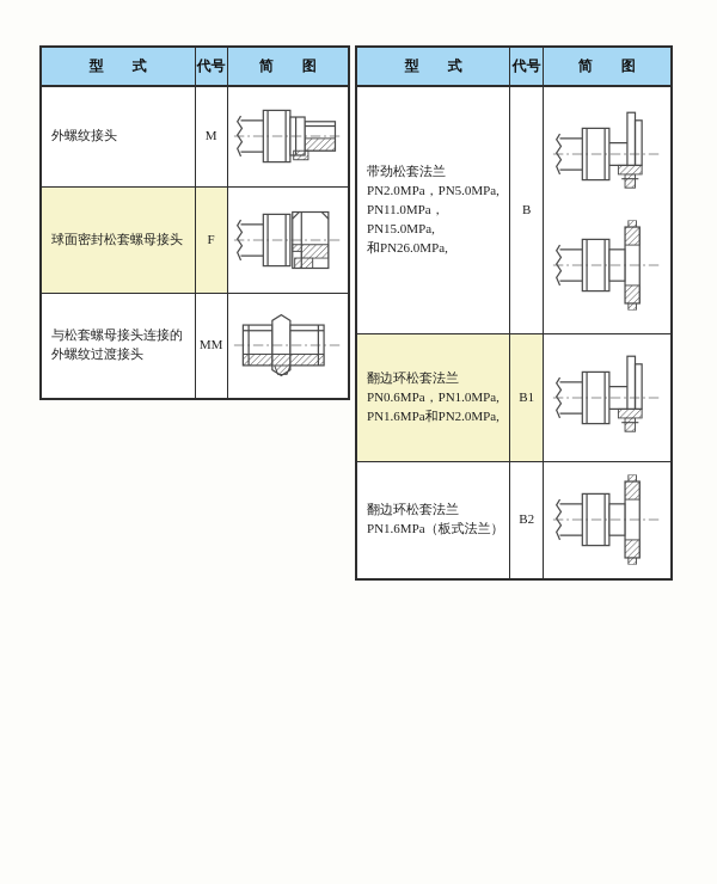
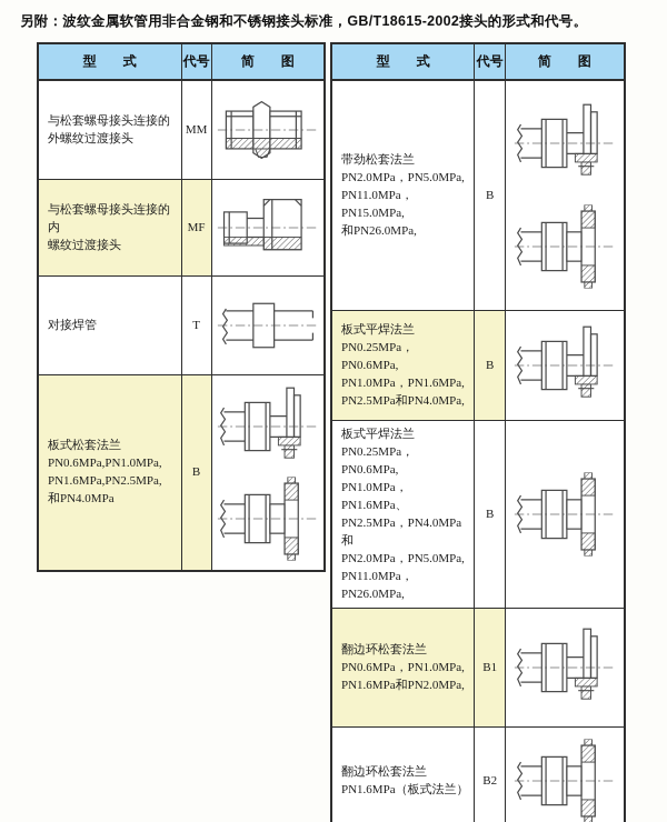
+ 另附：波纹金属软管用非合金钢和不锈钢接头标准，GB/T18615-2002接头的形式和代号。
  型 式	代号	简 图
- 外螺纹接头	M
- 球面密封松套螺母接头	F
  与松套螺母接头连接的 外螺纹过渡接头	MM
+ 与松套螺母接头连接的内 螺纹过渡接头	MF
+ 对接焊管	T
+ 板式松套法兰 PN0.6MPa,PN1.0MPa, PN1.6MPa,PN2.5MPa, 和PN4.0MPa	B
  型 式	代号	简 图
  带劲松套法兰 PN2.0MPa，PN5.0MPa, PN11.0MPa，PN15.0MPa, 和PN26.0MPa,	B
+ 板式平焊法兰 PN0.25MPa，PN0.6MPa, PN1.0MPa，PN1.6MPa, PN2.5MPa和PN4.0MPa,	B
+ 板式平焊法兰 PN0.25MPa，PN0.6MPa, PN1.0MPa，PN1.6MPa、 PN2.5MPa，PN4.0MPa和 PN2.0MPa，PN5.0MPa, PN11.0MPa，PN26.0MPa,	B
  翻边环松套法兰 PN0.6MPa，PN1.0MPa, PN1.6MPa和PN2.0MPa,	B1
  翻边环松套法兰 PN1.6MPa（板式法兰）	B2
